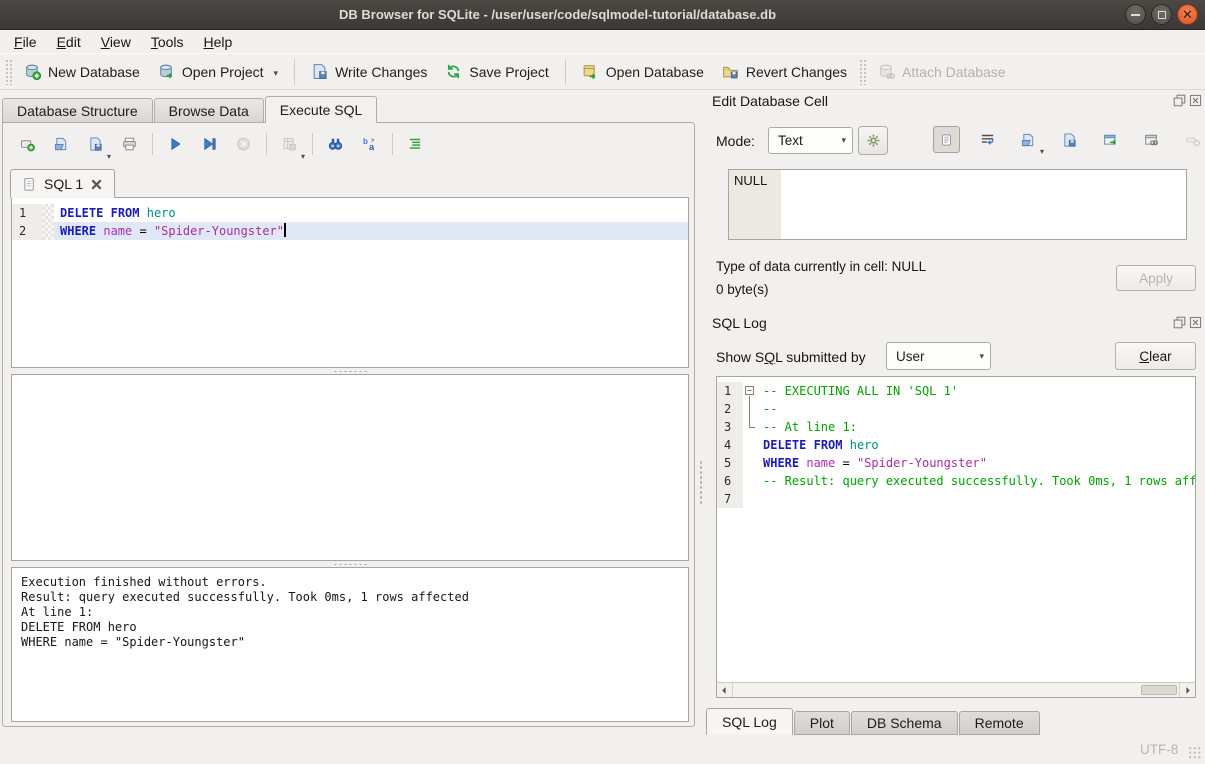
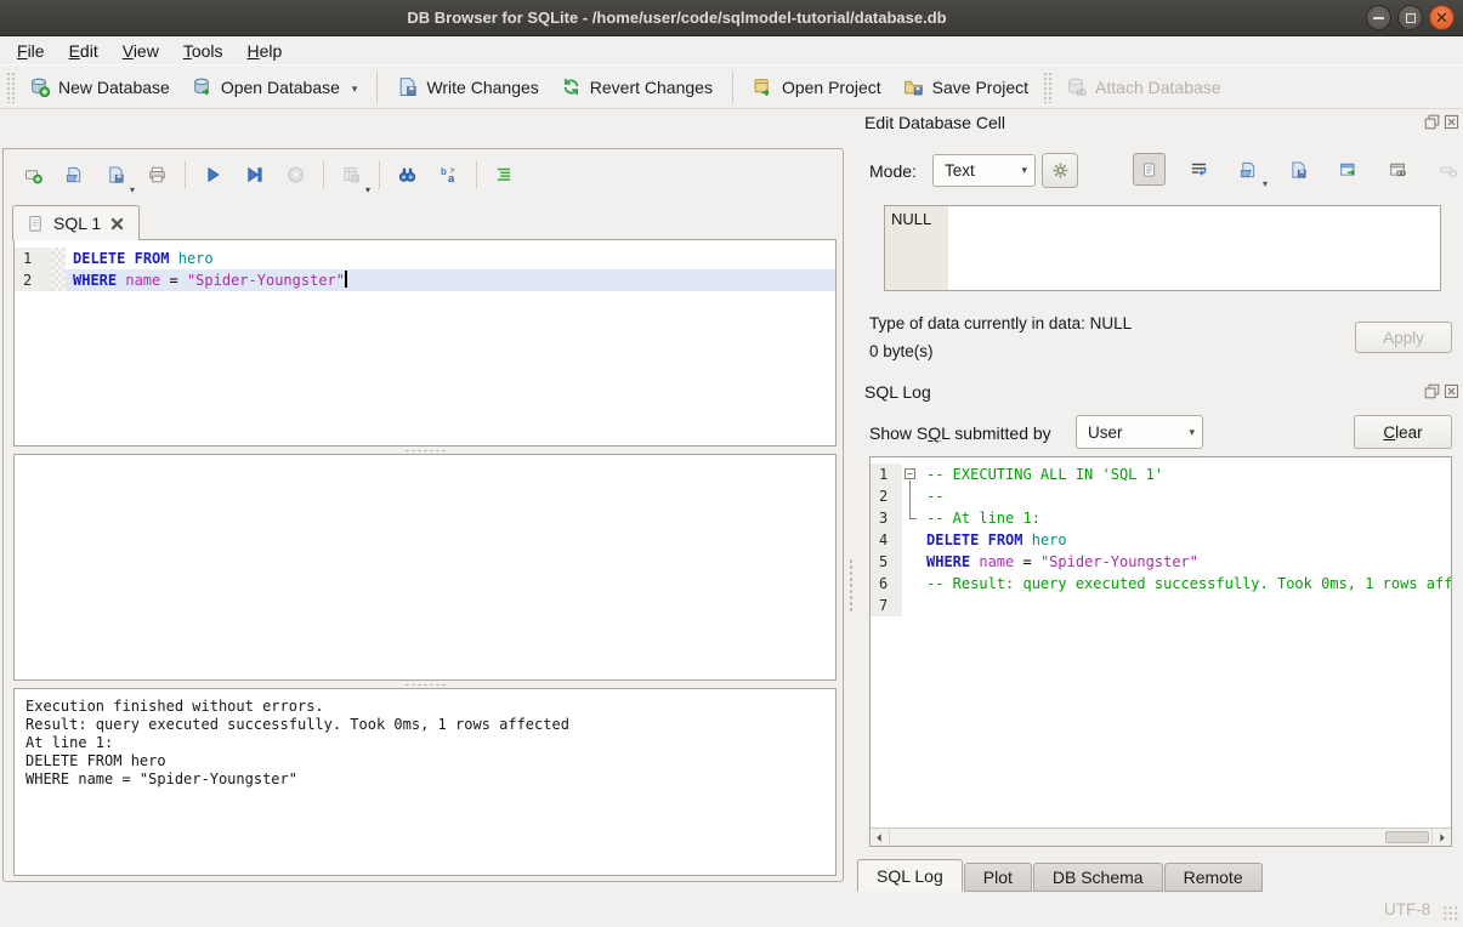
- DB Browser for SQLite - /user/user/code/sqlmodel-tutorial/database.db
+ DB Browser for SQLite - /home/user/code/sqlmodel-tutorial/database.db
  ✕
  File
  Edit
  View
  Tools
  Help
  New Database
- Open Project
+ Open Database
  ▾
  Write Changes
- Save Project
+ Revert Changes
- Open Database
+ Open Project
- Revert Changes
+ Save Project
  Attach Database
- Database Structure
- Browse Data
- Execute SQL
  ▾
  ▾
  b
  a
  SQL 1
  1
  DELETE FROM hero
  2
  WHERE name = "Spider-Youngster"
  Execution finished without errors.
  Result: query executed successfully. Took 0ms, 1 rows affected
  At line 1:
  DELETE FROM hero
  WHERE name = "Spider-Youngster"
  Edit Database Cell
  Mode:
  Text
  ▾
  ▾
  NULL
- Type of data currently in cell: NULL
+ Type of data currently in data: NULL
  0 byte(s)
  Apply
  SQL Log
  Show SQL submitted by
  User
  ▾
  C
  lear
  1
  −
  -- EXECUTING ALL IN 'SQL 1'
  2
  --
  3
  -- At line 1:
  4
  DELETE FROM hero
  5
  WHERE name = "Spider-Youngster"
  6
  -- Result: query executed successfully. Took 0ms, 1 rows aff
  7
  SQL Log
  Plot
  DB Schema
  Remote
  UTF-8
